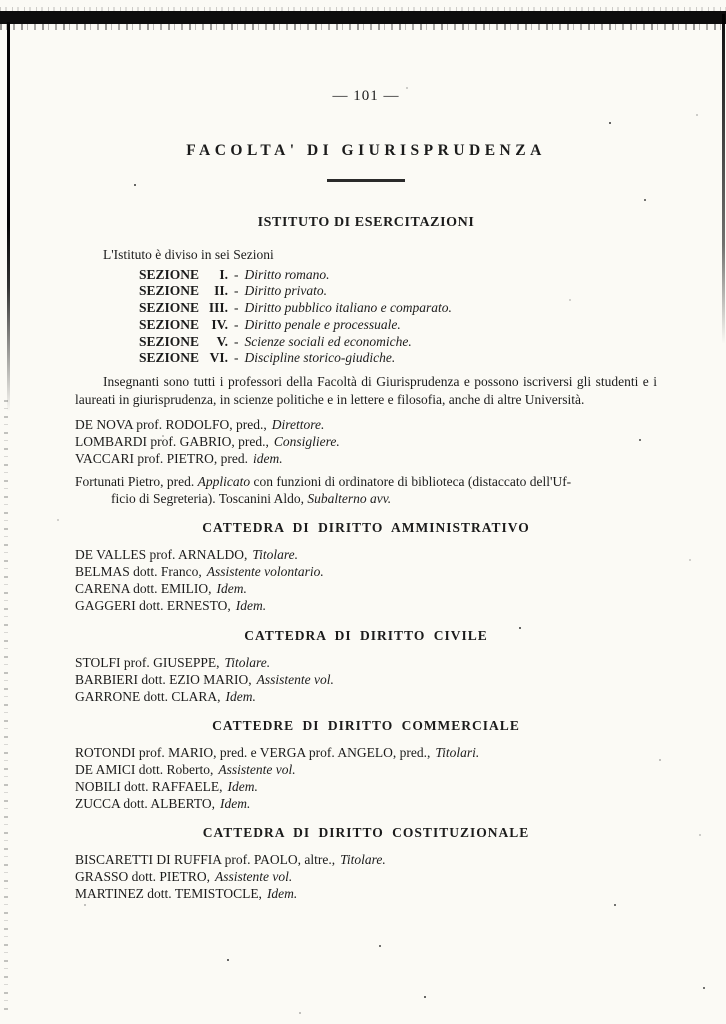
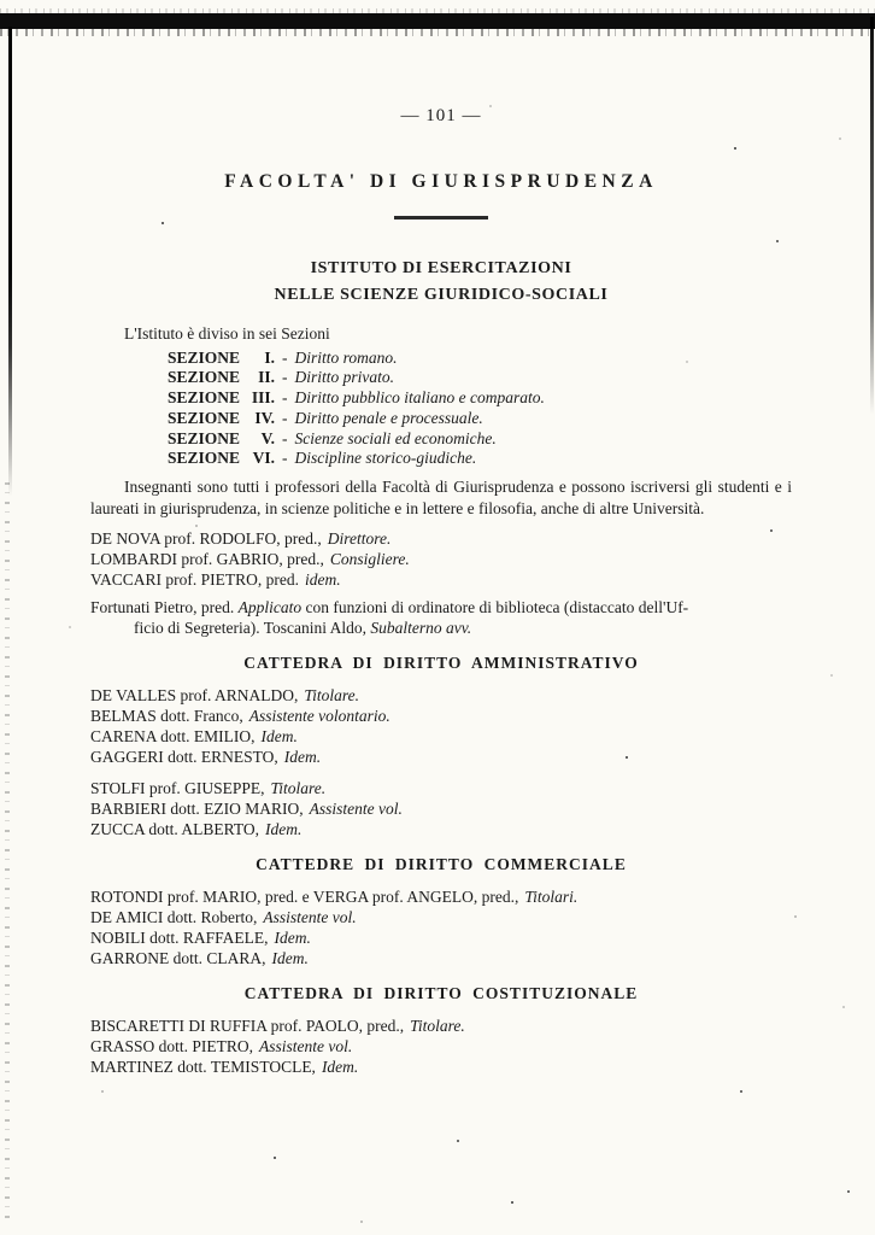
  — 101 —
  FACOLTA' DI GIURISPRUDENZA
  ISTITUTO DI ESERCITAZIONI
+ NELLE SCIENZE GIURIDICO-SOCIALI
  L'Istituto è diviso in sei Sezioni
  SEZIONE I. - Diritto romano.
  SEZIONE II. - Diritto privato.
  SEZIONE III. - Diritto pubblico italiano e comparato.
  SEZIONE IV. - Diritto penale e processuale.
  SEZIONE V. - Scienze sociali ed economiche.
  SEZIONE VI. - Discipline storico-giudiche.
  Insegnanti sono tutti i professori della Facoltà di Giurisprudenza e possono iscriversi gli studenti e i laureati in giurisprudenza, in scienze politiche e in lettere e filosofia, anche di altre Università.
  DE NOVA prof. RODOLFO, pred., Direttore.
  LOMBARDI prof. GABRIO, pred., Consigliere.
  VACCARI prof. PIETRO, pred. idem.
  Fortunati Pietro, pred. Applicato con funzioni di ordinatore di biblioteca (distaccato dell'Uf-
  ficio di Segreteria). Toscanini Aldo, Subalterno avv.
  CATTEDRA DI DIRITTO AMMINISTRATIVO
  DE VALLES prof. ARNALDO, Titolare.
  BELMAS dott. Franco, Assistente volontario.
  CARENA dott. EMILIO, Idem.
  GAGGERI dott. ERNESTO, Idem.
- CATTEDRA DI DIRITTO CIVILE
  STOLFI prof. GIUSEPPE, Titolare.
  BARBIERI dott. EZIO MARIO, Assistente vol.
- GARRONE dott. CLARA, Idem.
+ ZUCCA dott. ALBERTO, Idem.
  CATTEDRE DI DIRITTO COMMERCIALE
  ROTONDI prof. MARIO, pred. e VERGA prof. ANGELO, pred., Titolari.
  DE AMICI dott. Roberto, Assistente vol.
  NOBILI dott. RAFFAELE, Idem.
- ZUCCA dott. ALBERTO, Idem.
+ GARRONE dott. CLARA, Idem.
  CATTEDRA DI DIRITTO COSTITUZIONALE
- BISCARETTI DI RUFFIA prof. PAOLO, altre., Titolare.
+ BISCARETTI DI RUFFIA prof. PAOLO, pred., Titolare.
  GRASSO dott. PIETRO, Assistente vol.
  MARTINEZ dott. TEMISTOCLE, Idem.
